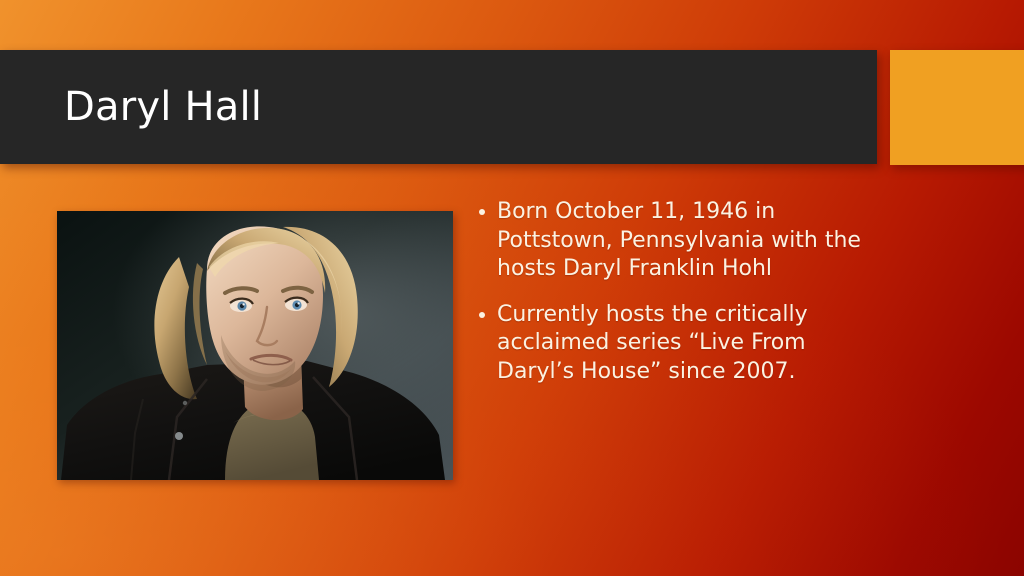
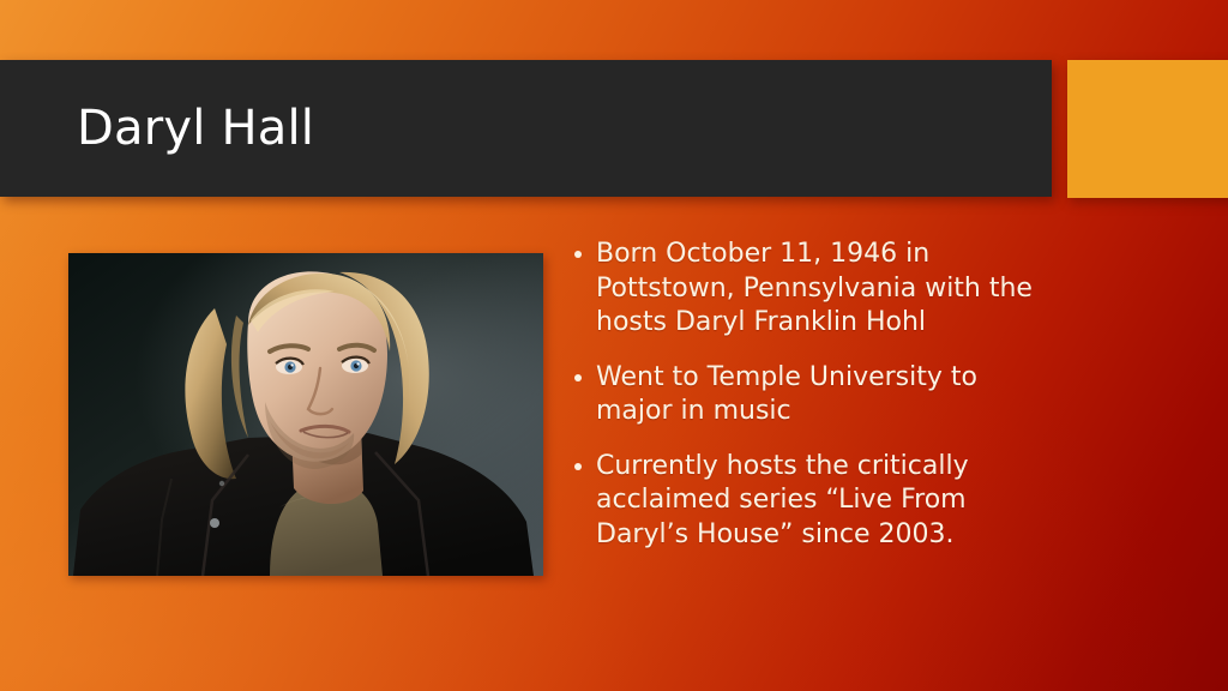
  Daryl Hall
  Born October 11, 1946 in Pottstown, Pennsylvania with the hosts Daryl Franklin Hohl
+ Went to Temple University to major in music
- Currently hosts the critically acclaimed series “Live From Daryl’s House” since 2007.
+ Currently hosts the critically acclaimed series “Live From Daryl’s House” since 2003.
